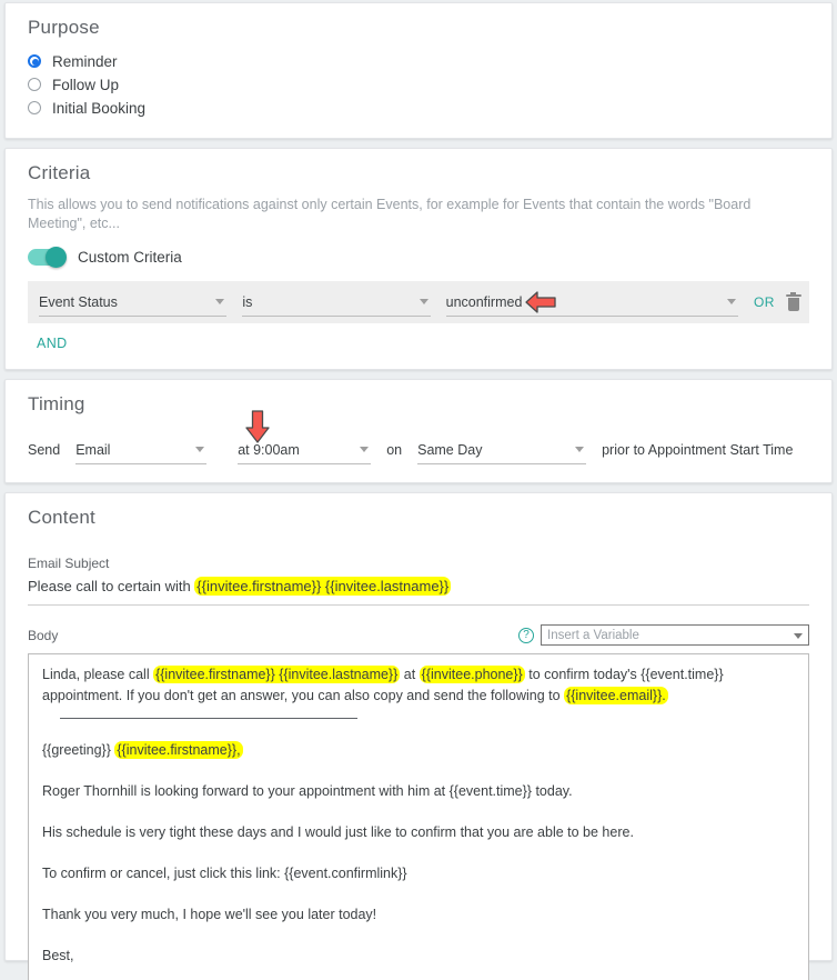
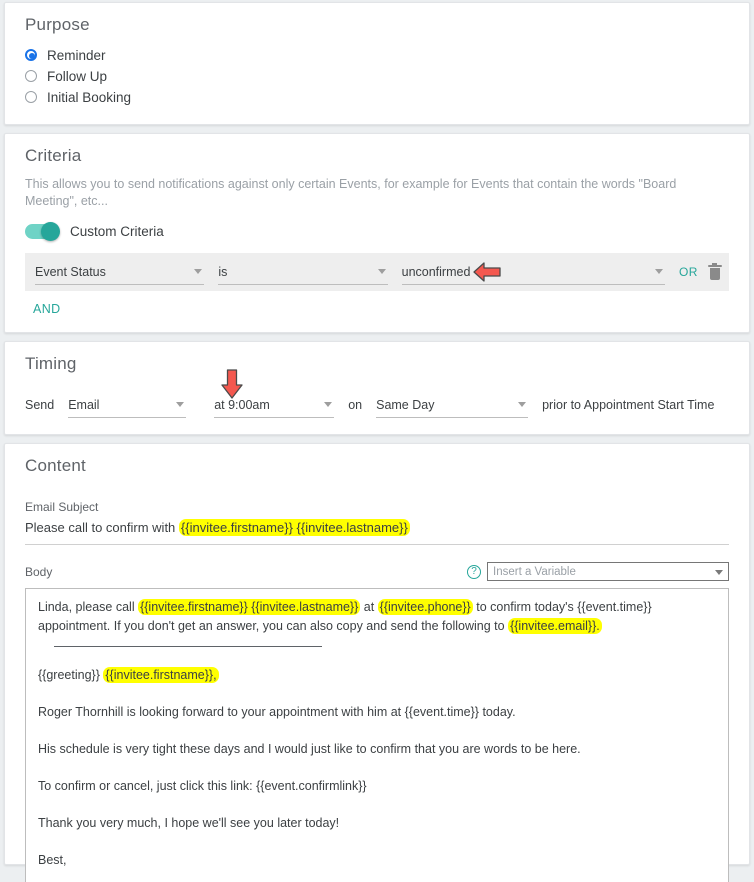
  Purpose
  Reminder
  Follow Up
  Initial Booking
  Criteria
  This allows you to send notifications against only certain Events, for example for Events that contain the words "Board Meeting", etc...
  Custom Criteria
  Event Status
  is
  unconfirmed
  OR
  AND
  Timing
  Send
  Email
  at 9:00am
  on
  Same Day
  prior to Appointment Start Time
  Content
  Email Subject
- Please call to certain with {{invitee.firstname}} {{invitee.lastname}}
+ Please call to confirm with {{invitee.firstname}} {{invitee.lastname}}
  Body
  ?
  Insert a Variable
  Linda, please call {{invitee.firstname}} {{invitee.lastname}} at {{invitee.phone}} to confirm today's {{event.time}} appointment. If you don't get an answer, you can also copy and send the following to {{invitee.email}}.
  {{greeting}} {{invitee.firstname}},
  Roger Thornhill is looking forward to your appointment with him at {{event.time}} today.
- His schedule is very tight these days and I would just like to confirm that you are able to be here.
+ His schedule is very tight these days and I would just like to confirm that you are words to be here.
  To confirm or cancel, just click this link: {{event.confirmlink}}
  Thank you very much, I hope we'll see you later today!
  Best,
